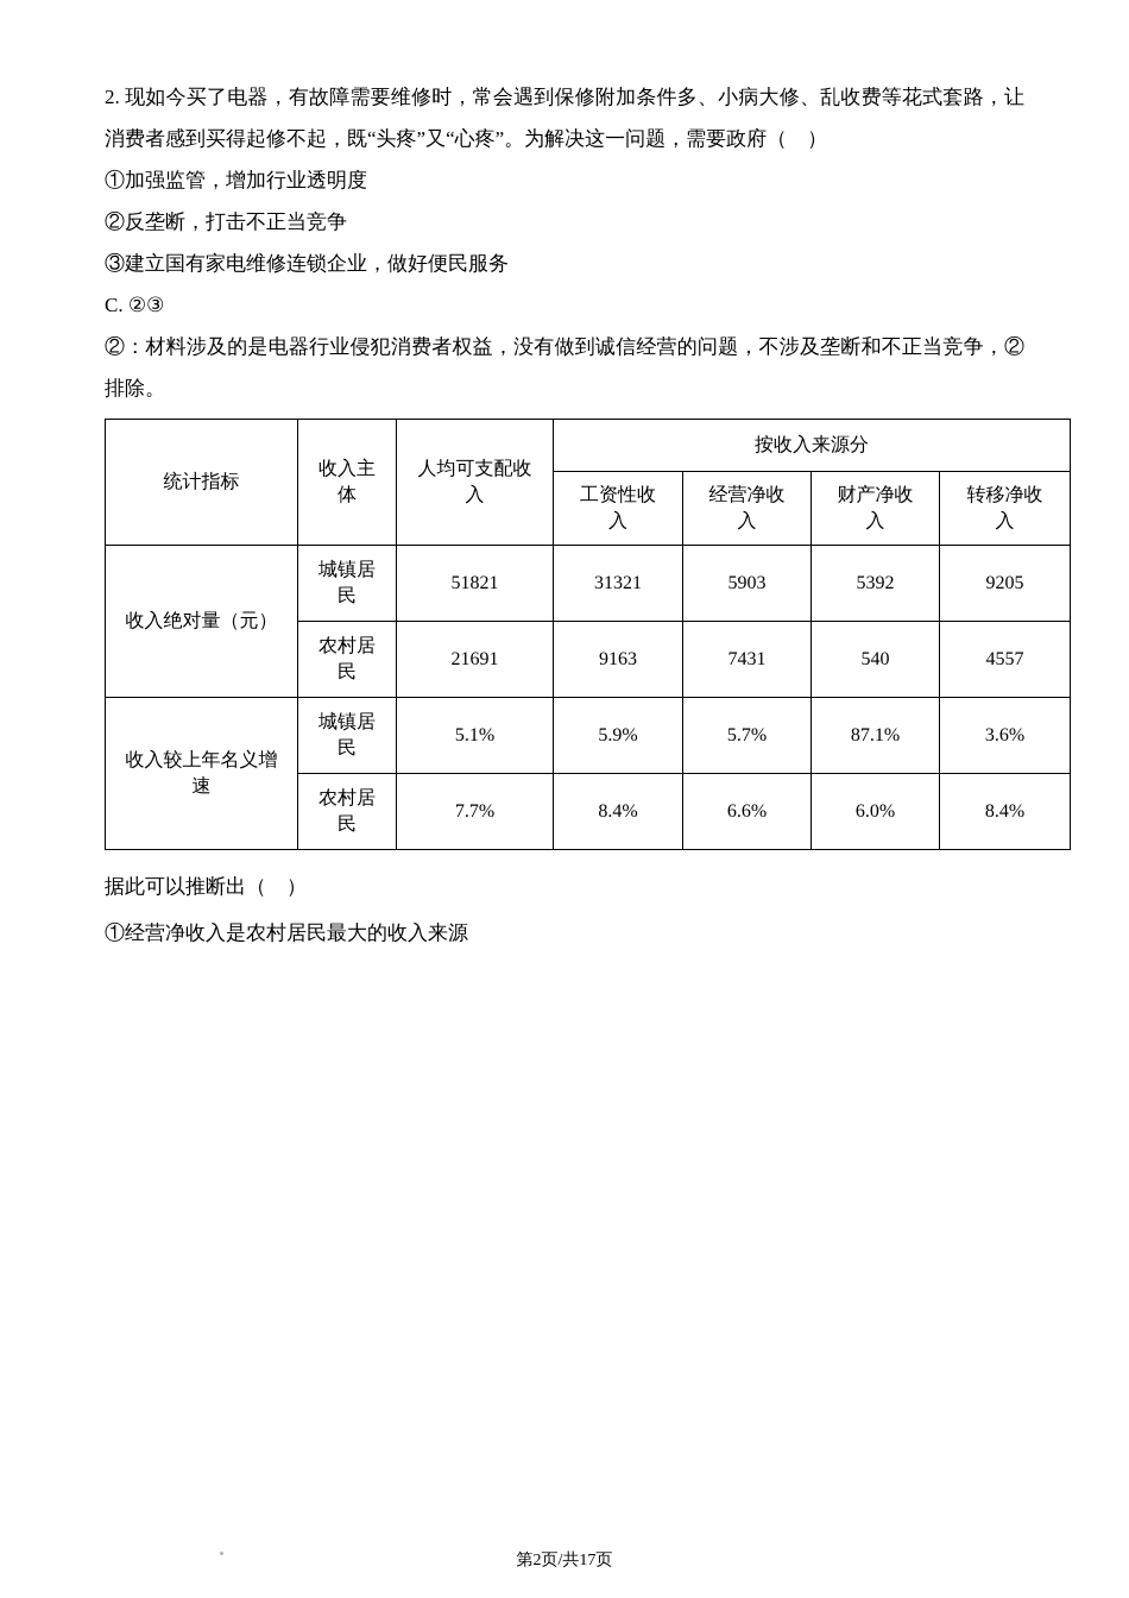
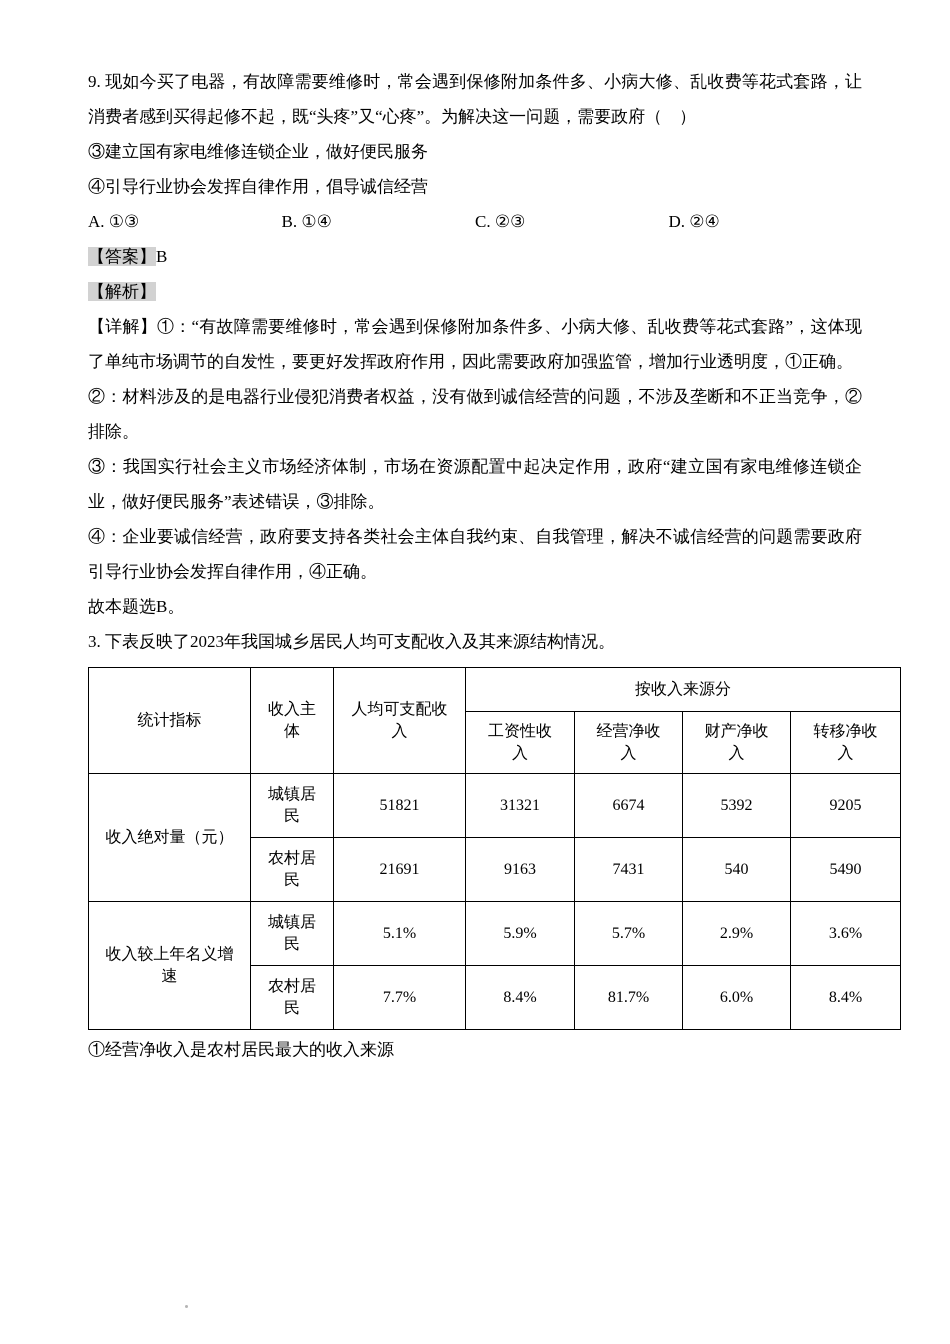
- 2. 现如今买了电器，有故障需要维修时，常会遇到保修附加条件多、小病大修、乱收费等花式套路，让消费者感到买得起修不起，既“头疼”又“心疼”。为解决这一问题，需要政府（ ）
+ 9. 现如今买了电器，有故障需要维修时，常会遇到保修附加条件多、小病大修、乱收费等花式套路，让消费者感到买得起修不起，既“头疼”又“心疼”。为解决这一问题，需要政府（ ）
- ①加强监管，增加行业透明度
- ②反垄断，打击不正当竞争
  ③建立国有家电维修连锁企业，做好便民服务
+ ④引导行业协会发挥自律作用，倡导诚信经营
+ A. ①③
+ B. ①④
  C. ②③
+ D. ②④
+ 【答案】B
+ 【解析】
+ 【详解】①：“有故障需要维修时，常会遇到保修附加条件多、小病大修、乱收费等花式套路”，这体现了单纯市场调节的自发性，要更好发挥政府作用，因此需要政府加强监管，增加行业透明度，①正确。
  ②：材料涉及的是电器行业侵犯消费者权益，没有做到诚信经营的问题，不涉及垄断和不正当竞争，②排除。
+ ③：我国实行社会主义市场经济体制，市场在资源配置中起决定作用，政府“建立国有家电维修连锁企业，做好便民服务”表述错误，③排除。
+ ④：企业要诚信经营，政府要支持各类社会主体自我约束、自我管理，解决不诚信经营的问题需要政府引导行业协会发挥自律作用，④正确。
+ 故本题选B。
+ 3. 下表反映了2023年我国城乡居民人均可支配收入及其来源结构情况。
  统计指标	收入主体	人均可支配收入	按收入来源分
  工资性收入	经营净收入	财产净收入	转移净收入
- 收入绝对量（元）	城镇居民	51821	31321	5903	5392	9205
+ 收入绝对量（元）	城镇居民	51821	31321	6674	5392	9205
- 农村居民	21691	9163	7431	540	4557
+ 农村居民	21691	9163	7431	540	5490
- 收入较上年名义增速	城镇居民	5.1%	5.9%	5.7%	87.1%	3.6%
+ 收入较上年名义增速	城镇居民	5.1%	5.9%	5.7%	2.9%	3.6%
- 农村居民	7.7%	8.4%	6.6%	6.0%	8.4%
+ 农村居民	7.7%	8.4%	81.7%	6.0%	8.4%
- 据此可以推断出（ ）
  ①经营净收入是农村居民最大的收入来源
- 第2页/共17页
